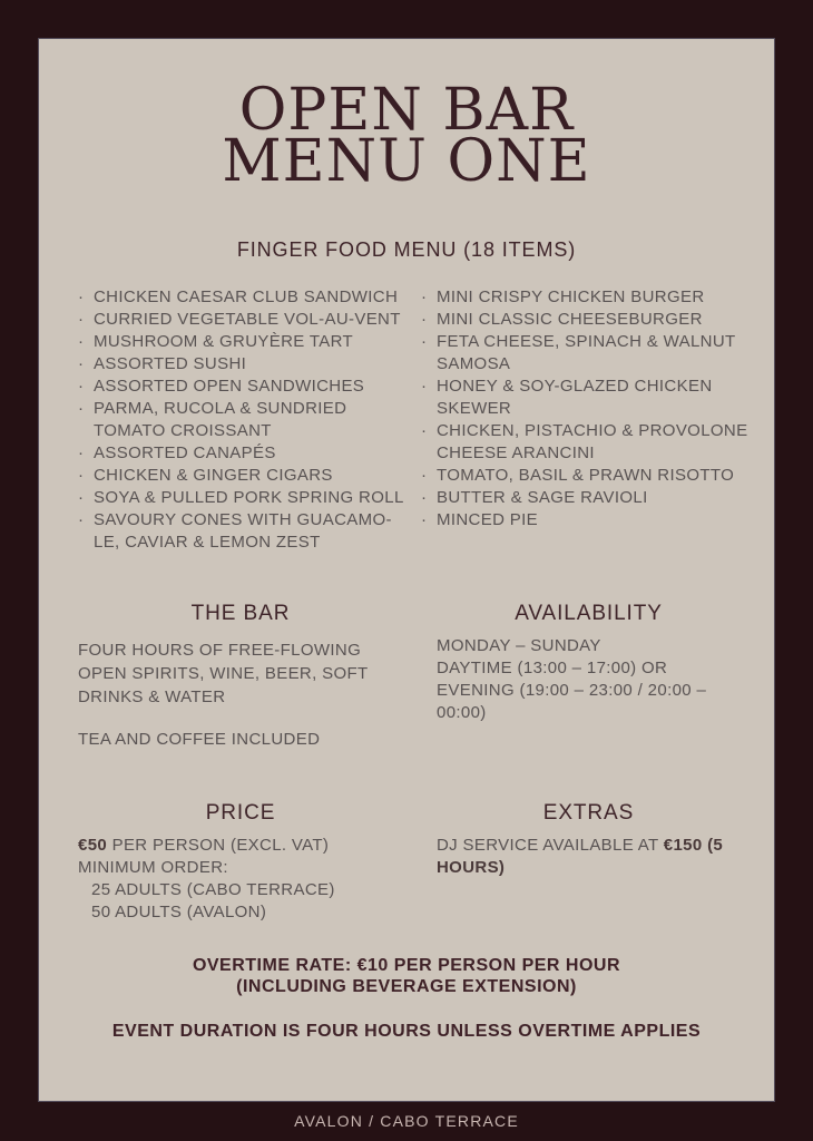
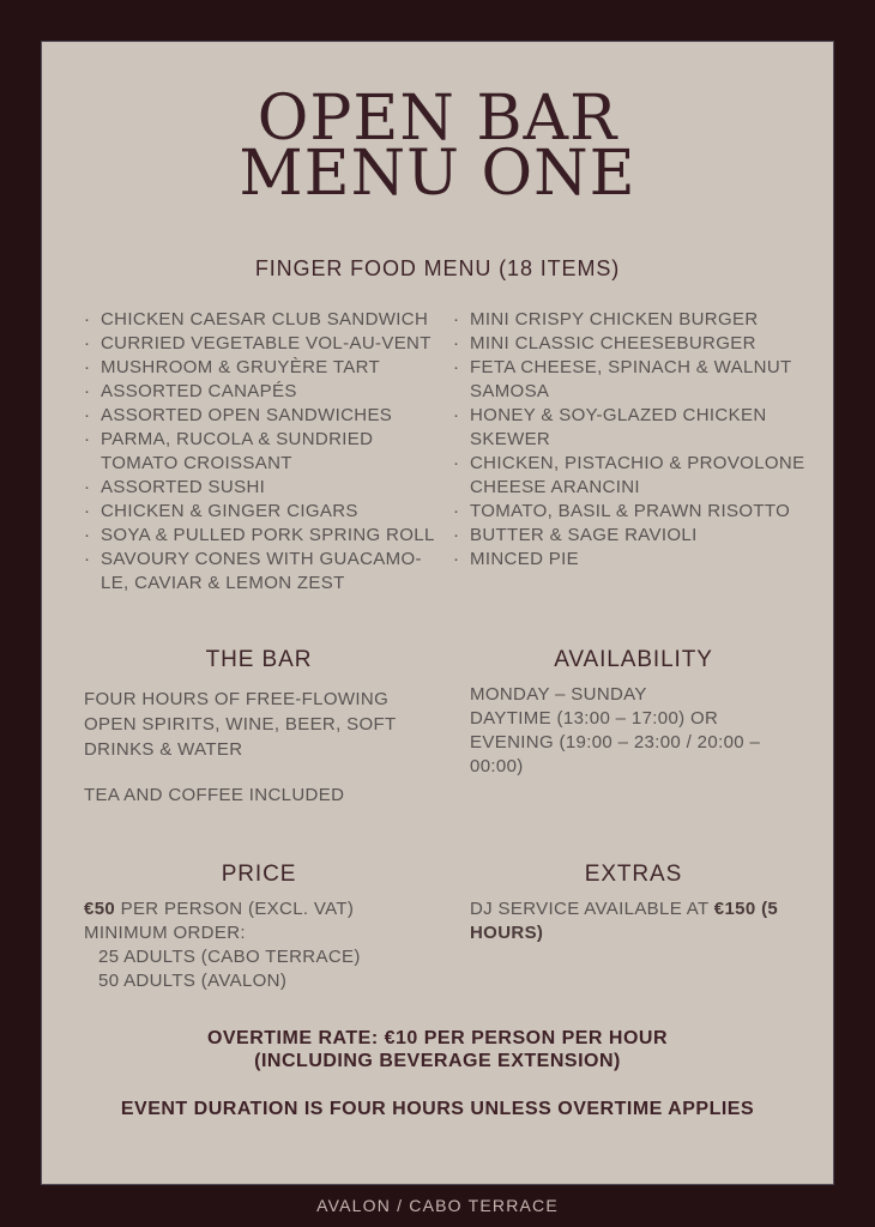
  OPEN BAR
  MENU ONE
  FINGER FOOD MENU (18 ITEMS)
  ·
  CHICKEN CAESAR CLUB SANDWICH
  ·
  CURRIED VEGETABLE VOL-AU-VENT
  ·
  MUSHROOM & GRUYÈRE TART
  ·
- ASSORTED SUSHI
+ ASSORTED CANAPÉS
  ·
  ASSORTED OPEN SANDWICHES
  ·
  PARMA, RUCOLA & SUNDRIED
  TOMATO CROISSANT
  ·
- ASSORTED CANAPÉS
+ ASSORTED SUSHI
  ·
  CHICKEN & GINGER CIGARS
  ·
  SOYA & PULLED PORK SPRING ROLL
  ·
  SAVOURY CONES WITH GUACAMO-
  LE, CAVIAR & LEMON ZEST
  ·
  MINI CRISPY CHICKEN BURGER
  ·
  MINI CLASSIC CHEESEBURGER
  ·
  FETA CHEESE, SPINACH & WALNUT
  SAMOSA
  ·
  HONEY & SOY-GLAZED CHICKEN
  SKEWER
  ·
  CHICKEN, PISTACHIO & PROVOLONE
  CHEESE ARANCINI
  ·
  TOMATO, BASIL & PRAWN RISOTTO
  ·
  BUTTER & SAGE RAVIOLI
  ·
  MINCED PIE
  THE BAR
  FOUR HOURS OF FREE-FLOWING
  OPEN SPIRITS, WINE, BEER, SOFT
  DRINKS & WATER
  TEA AND COFFEE INCLUDED
  AVAILABILITY
  MONDAY – SUNDAY
  DAYTIME (13:00 – 17:00) OR
  EVENING (19:00 – 23:00 / 20:00 – 00:00)
  PRICE
  €50 PER PERSON (EXCL. VAT)
  MINIMUM ORDER:
  25 ADULTS (CABO TERRACE)
  50 ADULTS (AVALON)
  EXTRAS
  DJ SERVICE AVAILABLE AT €150 (5 HOURS)
  OVERTIME RATE: €10 PER PERSON PER HOUR
  (INCLUDING BEVERAGE EXTENSION)
  EVENT DURATION IS FOUR HOURS UNLESS OVERTIME APPLIES
  AVALON / CABO TERRACE
